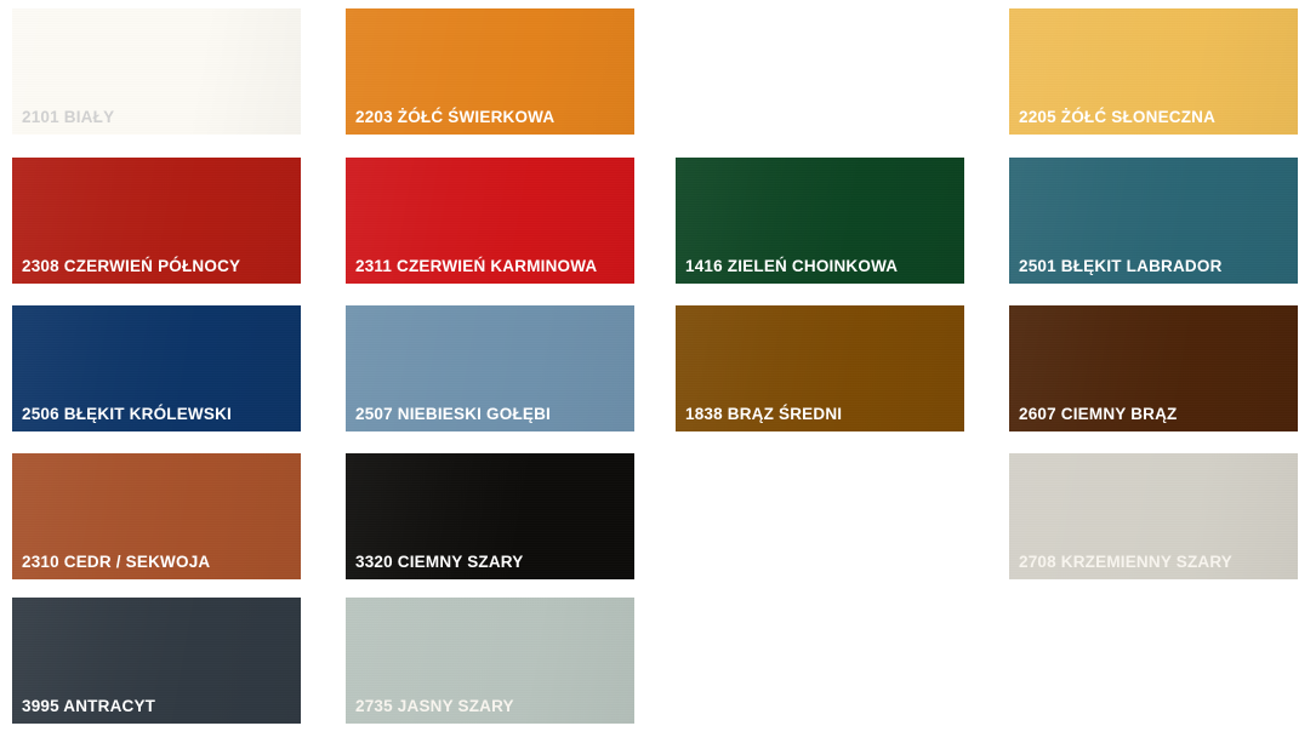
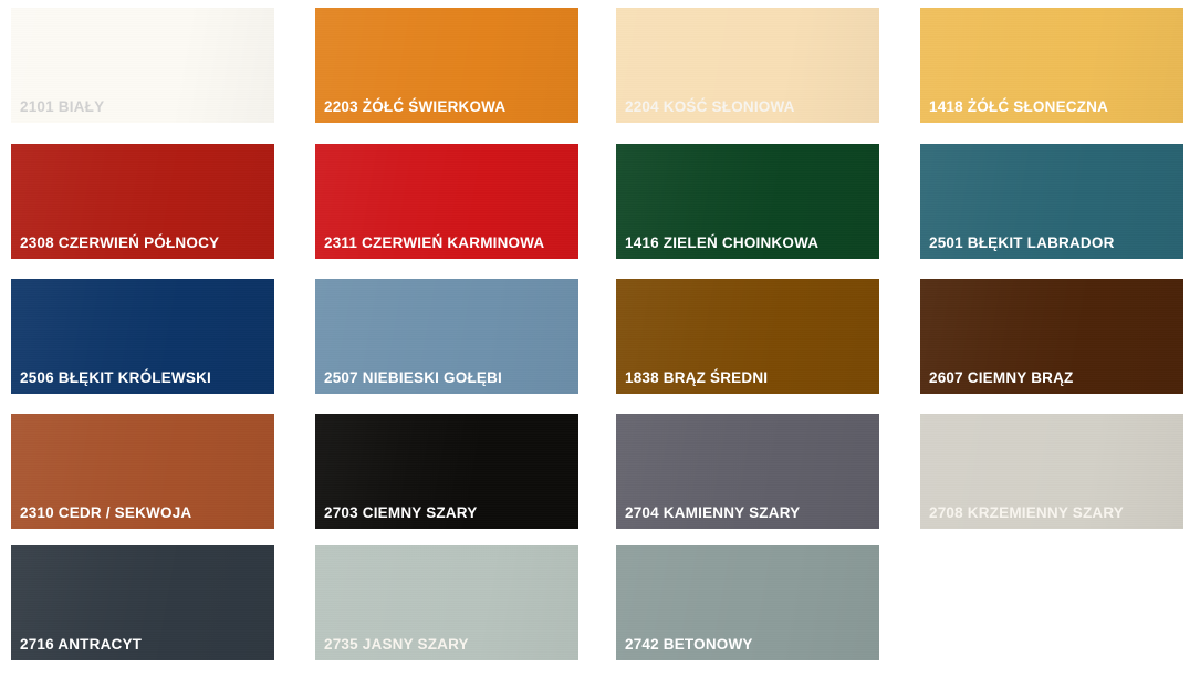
  2101 BIAŁY
  2203 ŻÓŁĆ ŚWIERKOWA
+ 2204 KOŚĆ SŁONIOWA
- 2205 ŻÓŁĆ SŁONECZNA
+ 1418 ŻÓŁĆ SŁONECZNA
  2308 CZERWIEŃ PÓŁNOCY
  2311 CZERWIEŃ KARMINOWA
  1416 ZIELEŃ CHOINKOWA
  2501 BŁĘKIT LABRADOR
  2506 BŁĘKIT KRÓLEWSKI
  2507 NIEBIESKI GOŁĘBI
  1838 BRĄZ ŚREDNI
  2607 CIEMNY BRĄZ
  2310 CEDR / SEKWOJA
- 3320 CIEMNY SZARY
+ 2703 CIEMNY SZARY
+ 2704 KAMIENNY SZARY
  2708 KRZEMIENNY SZARY
- 3995 ANTRACYT
+ 2716 ANTRACYT
  2735 JASNY SZARY
+ 2742 BETONOWY
